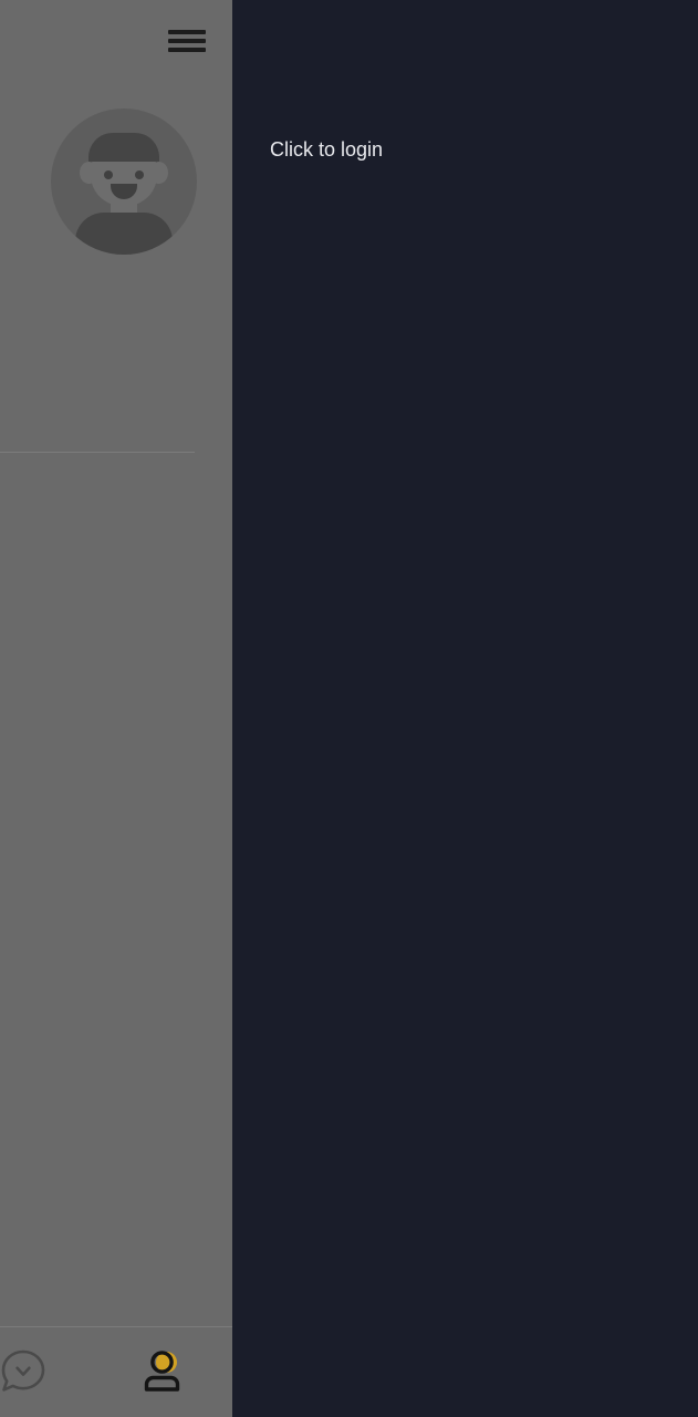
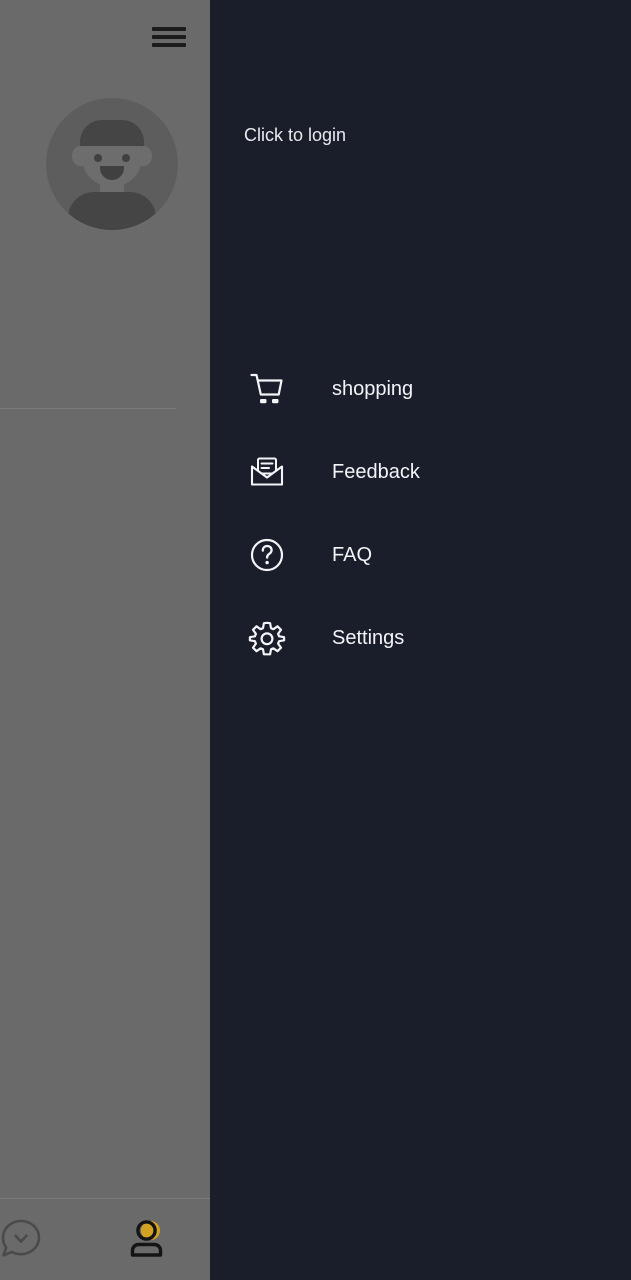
  Click to login
+ shopping
+ Feedback
+ FAQ
+ Settings
